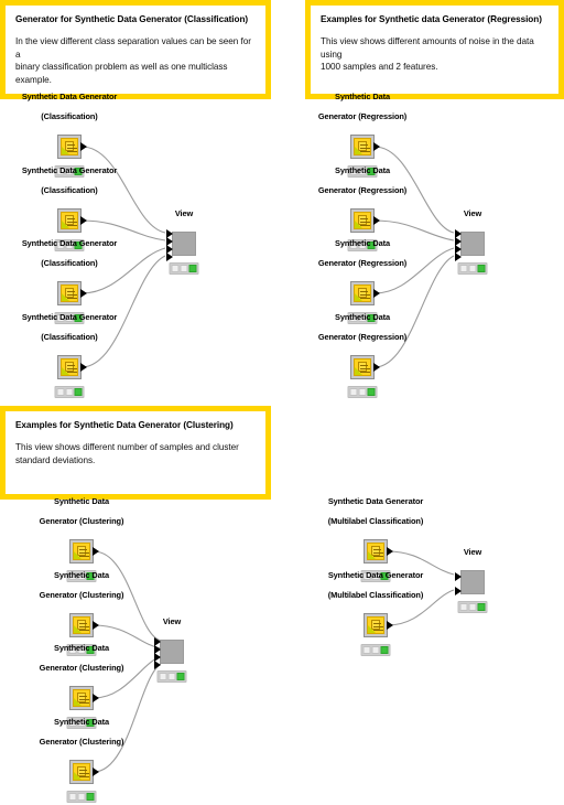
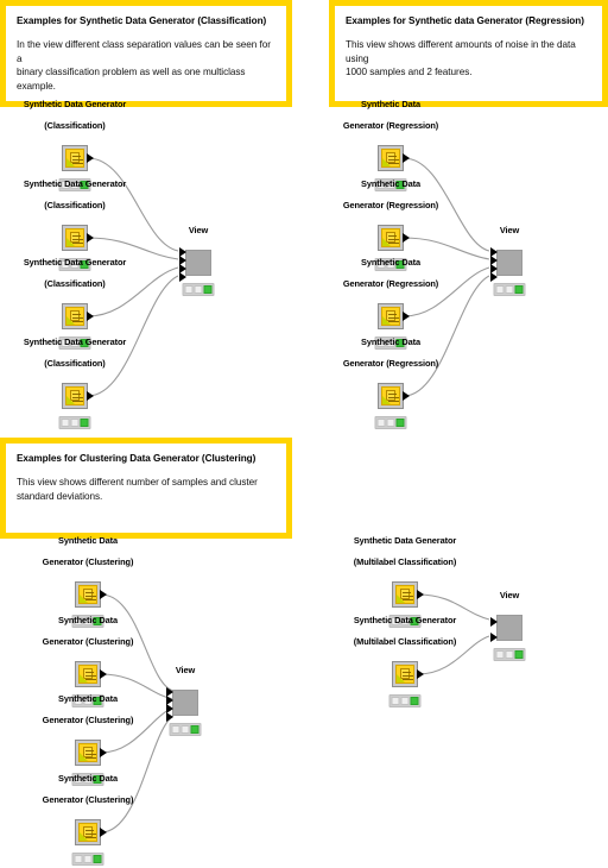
- Generator for Synthetic Data Generator (Classification)
+ Examples for Synthetic Data Generator (Classification)
  In the view different class separation values can be seen for a
  binary classification problem as well as one multiclass example.
  Examples for Synthetic data Generator (Regression)
  This view shows different amounts of noise in the data using
  1000 samples and 2 features.
- Examples for Synthetic Data Generator (Clustering)
+ Examples for Clustering Data Generator (Clustering)
  This view shows different number of samples and cluster
  standard deviations.
  Synthetic Data Generator
  (Classification)
  Synthetic Data Generator
  (Classification)
  Synthetic Data Generator
  (Classification)
  Synthetic Data Generator
  (Classification)
  View
  Synthetic Data
  Generator (Regression)
  Synthetic Data
  Generator (Regression)
  Synthetic Data
  Generator (Regression)
  Synthetic Data
  Generator (Regression)
  View
  Synthetic Data
  Generator (Clustering)
  Synthetic Data
  Generator (Clustering)
  Synthetic Data
  Generator (Clustering)
  Synthetic Data
  Generator (Clustering)
  View
  Synthetic Data Generator
  (Multilabel Classification)
  Synthetic Data Generator
  (Multilabel Classification)
  View
